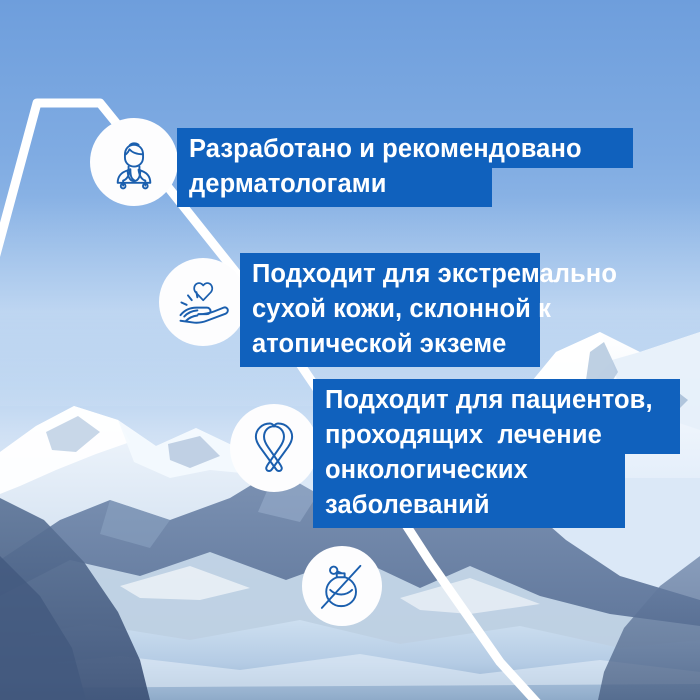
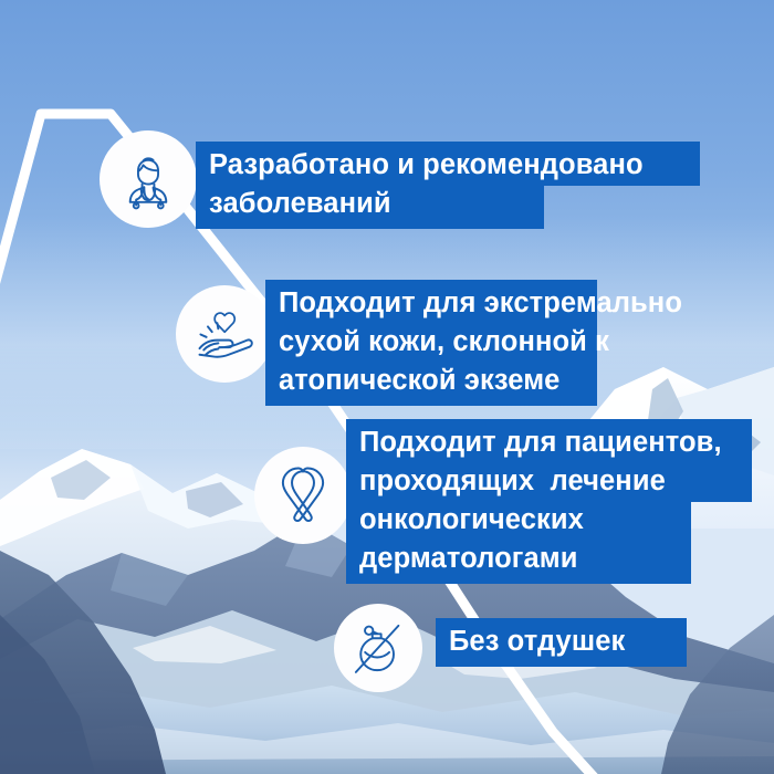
  Разработано и рекомендовано
- дерматологами
+ заболеваний
  Подходит для экстремально
  сухой кожи, склонной к
  атопической экземе
  Подходит для пациентов,
  проходящих лечение
  онкологических
- заболеваний
+ дерматологами
+ Без отдушек
